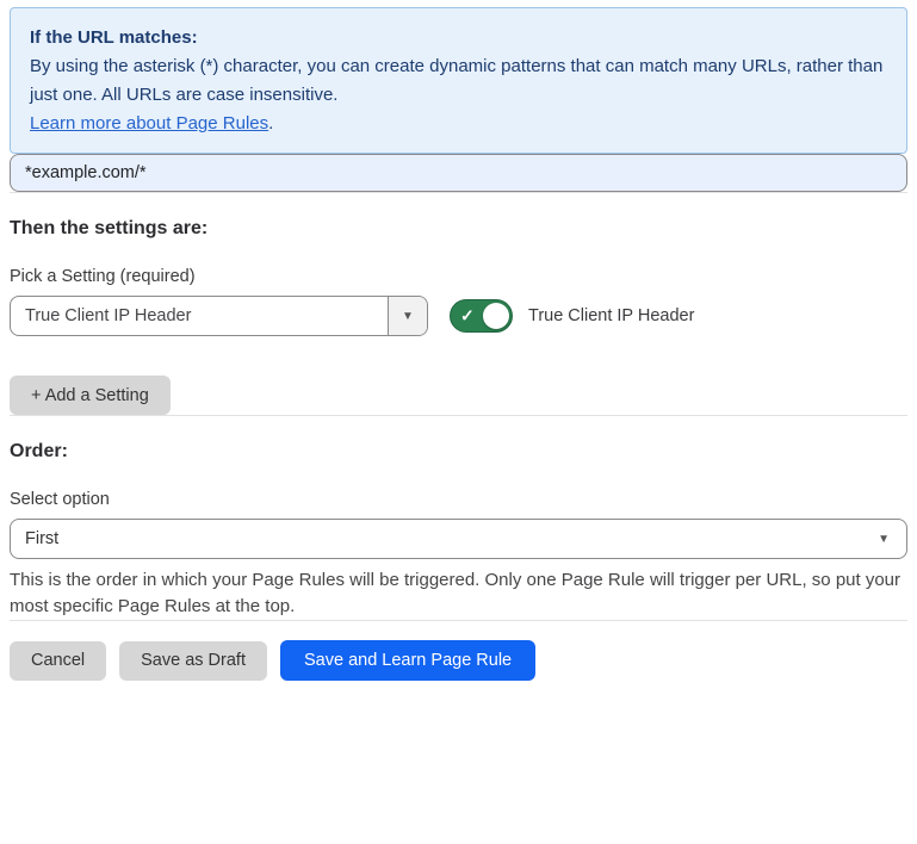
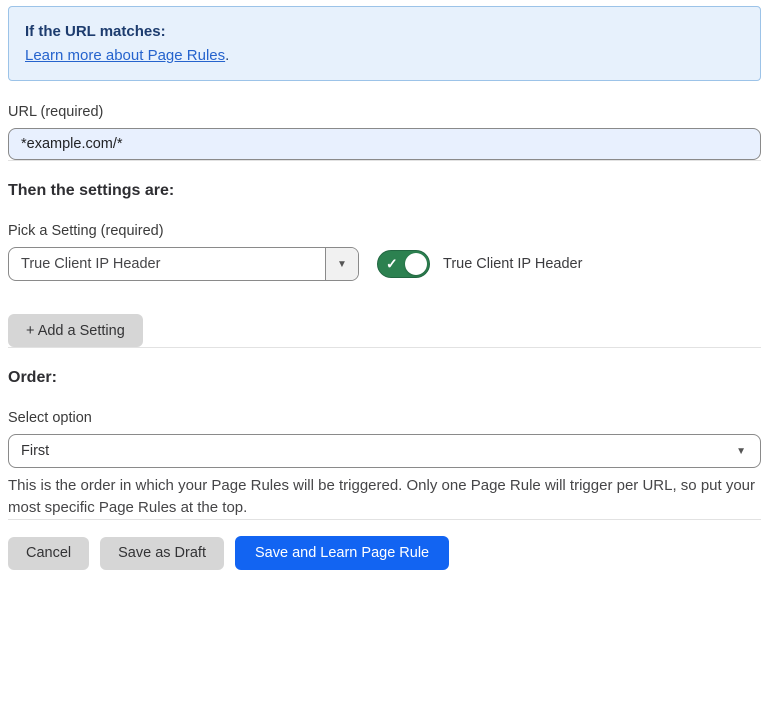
  If the URL matches:
- By using the asterisk (*) character, you can create dynamic patterns that can match many URLs, rather than just one. All URLs are case insensitive.
  Learn more about Page Rules.
+ URL (required)
  *example.com/*
  Then the settings are:
  Pick a Setting (required)
  True Client IP Header
  ▼
  ✓
  True Client IP Header
  + Add a Setting
  Order:
  Select option
  First
  ▼
  This is the order in which your Page Rules will be triggered. Only one Page Rule will trigger per URL, so put your most specific Page Rules at the top.
  Cancel
  Save as Draft
  Save and Learn Page Rule
